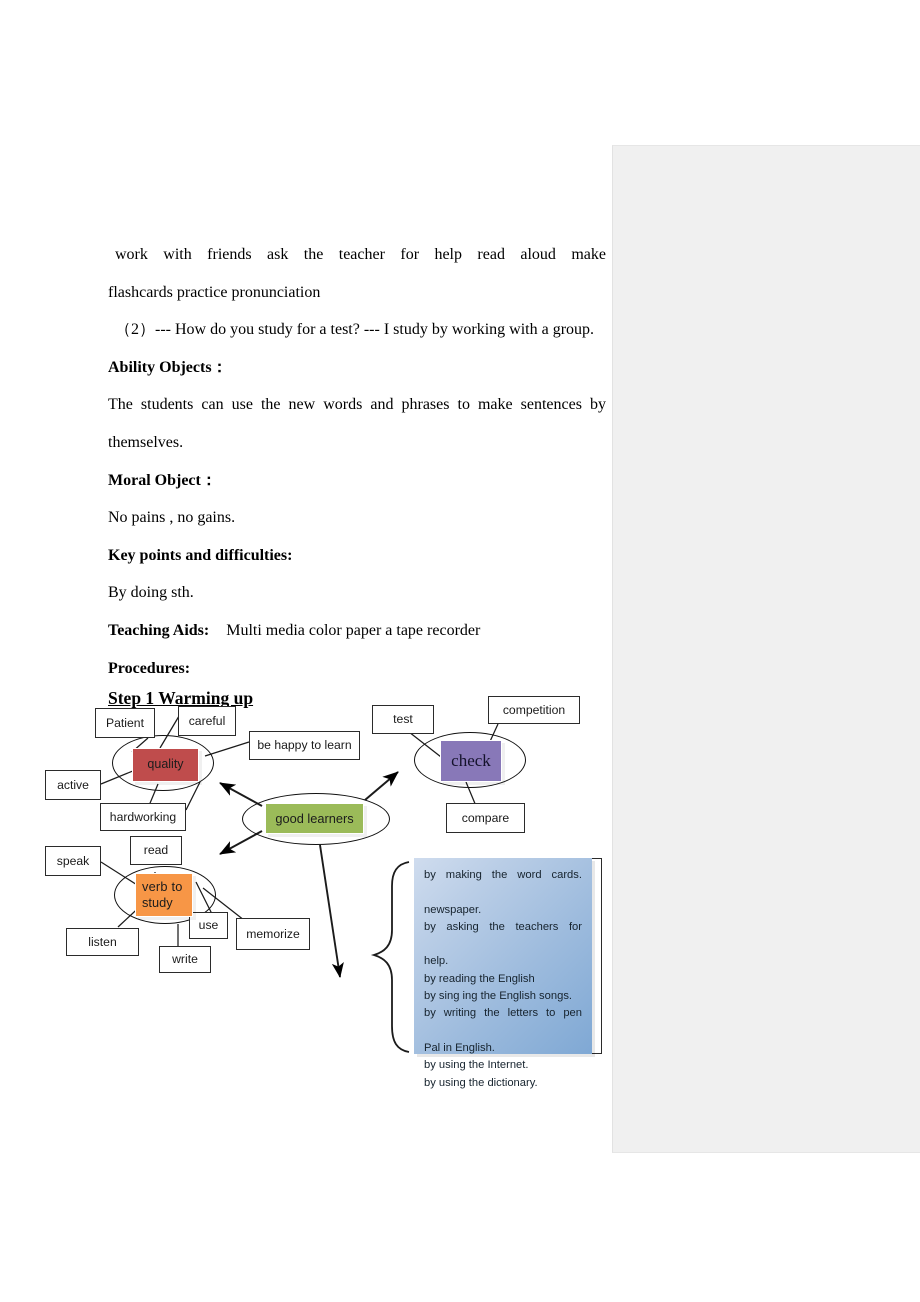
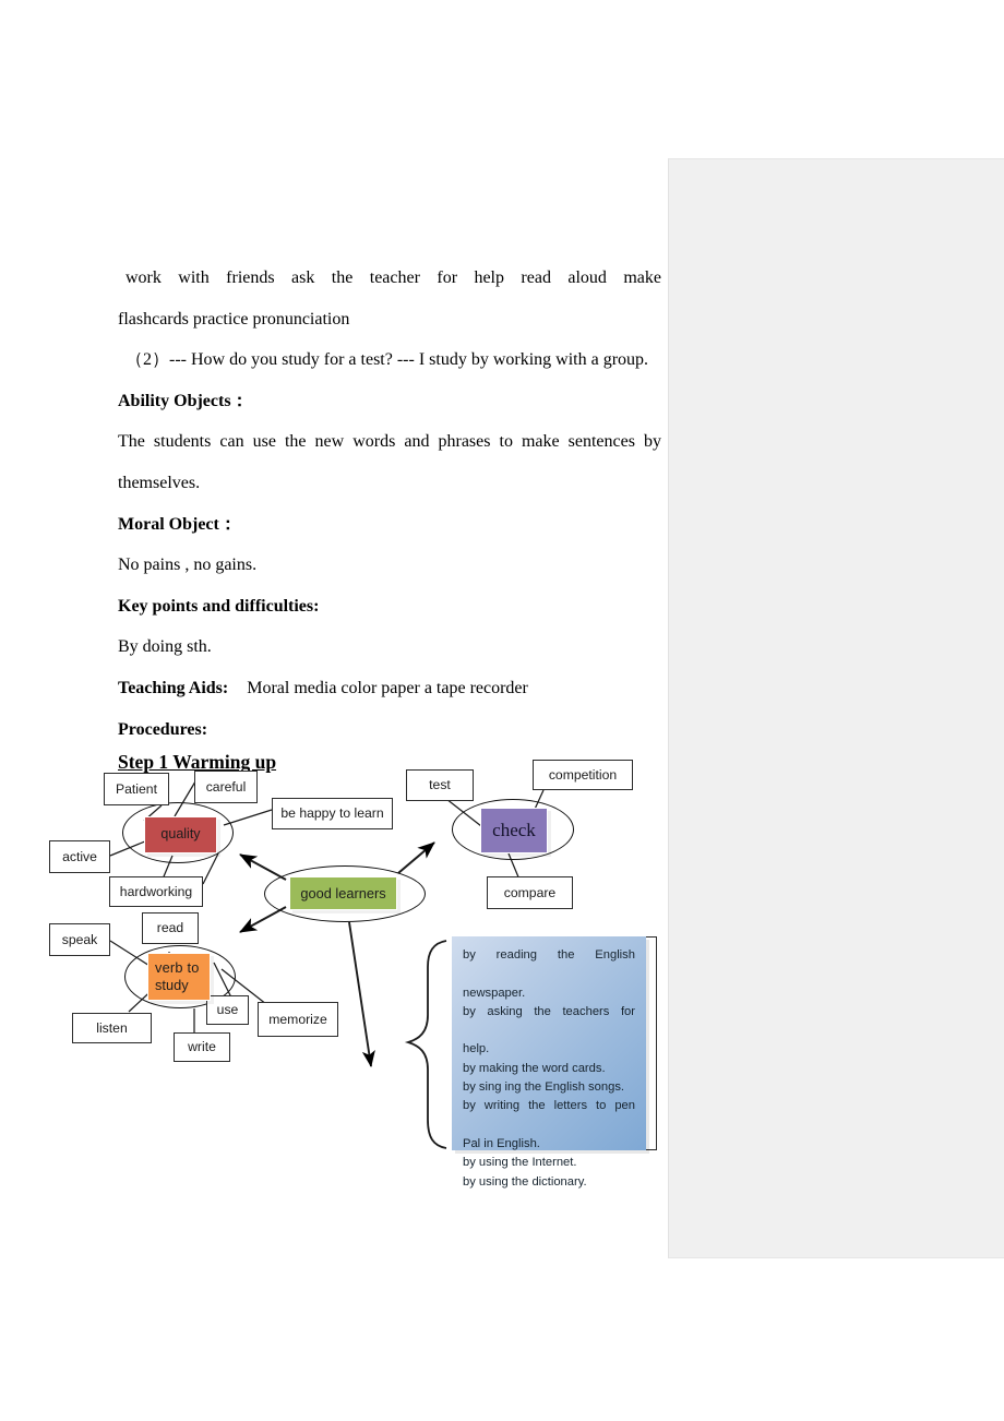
  work with friends ask the teacher for help read aloud make
  flashcards practice pronunciation
  （2）--- How do you study for a test? --- I study by working with a group.
  Ability Objects：
  The students can use the new words and phrases to make sentences by
  themselves.
  Moral Object：
  No pains , no gains.
  Key points and difficulties:
  By doing sth.
- Teaching Aids: Multi media color paper a tape recorder
+ Teaching Aids: Moral media color paper a tape recorder
  Procedures:
  Step 1 Warming up
  quality
  check
  good learners
  verb to
  study
  Patient
  careful
  be happy to learn
  active
  hardworking
  test
  competition
  compare
  speak
  read
  listen
  write
  use
  memorize
- by making the word cards.
+ by reading the English
  newspaper.
  by asking the teachers for
  help.
- by reading the English
+ by making the word cards.
  by sing ing the English songs.
  by writing the letters to pen
  Pal in English.
  by using the Internet.
  by using the dictionary.
